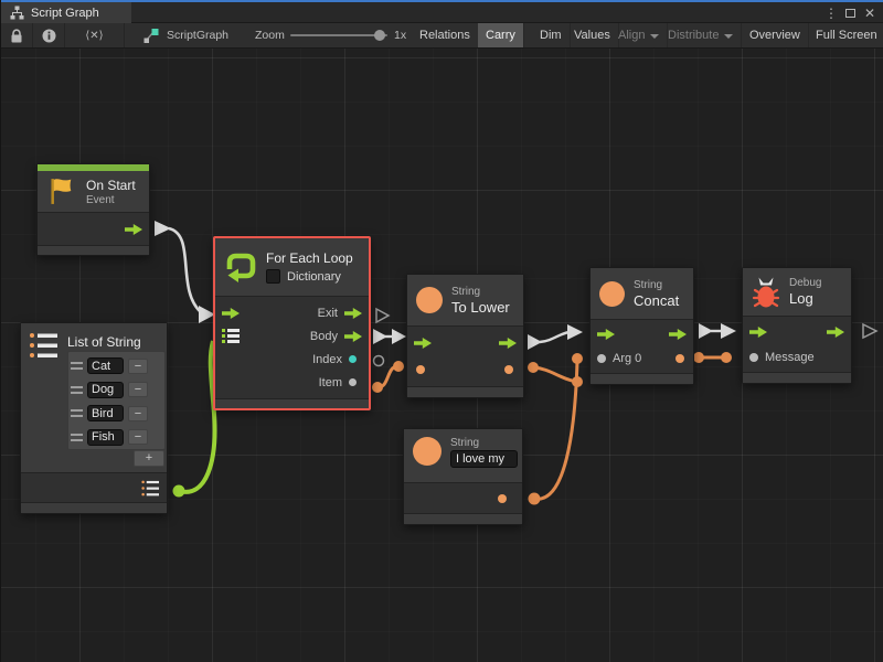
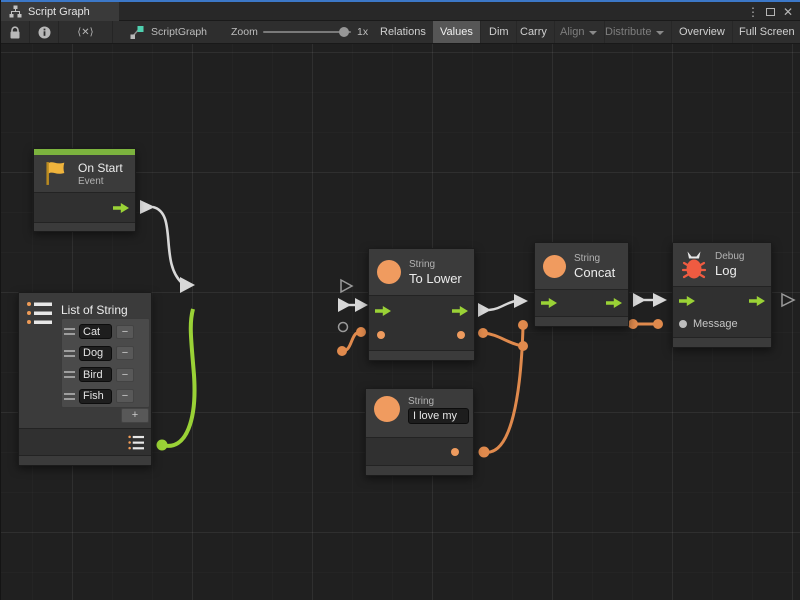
  Script Graph
  ⋮
  ✕
  ⟨✕⟩
  ScriptGraph
  Zoom
  1x
  Relations
- Carry
+ Values
  Dim
- Values
+ Carry
  Align
  Distribute
  Overview
  Full Screen
  On Start
  Event
  List of String
  Cat
  −
  Dog
  −
  Bird
  −
  Fish
  −
  +
- For Each Loop
- Dictionary
- Exit
- Body
- Index
- Item
  String
  To Lower
  String
  I love my
  String
  Concat
- Arg 0
  Debug
  Log
  Message
